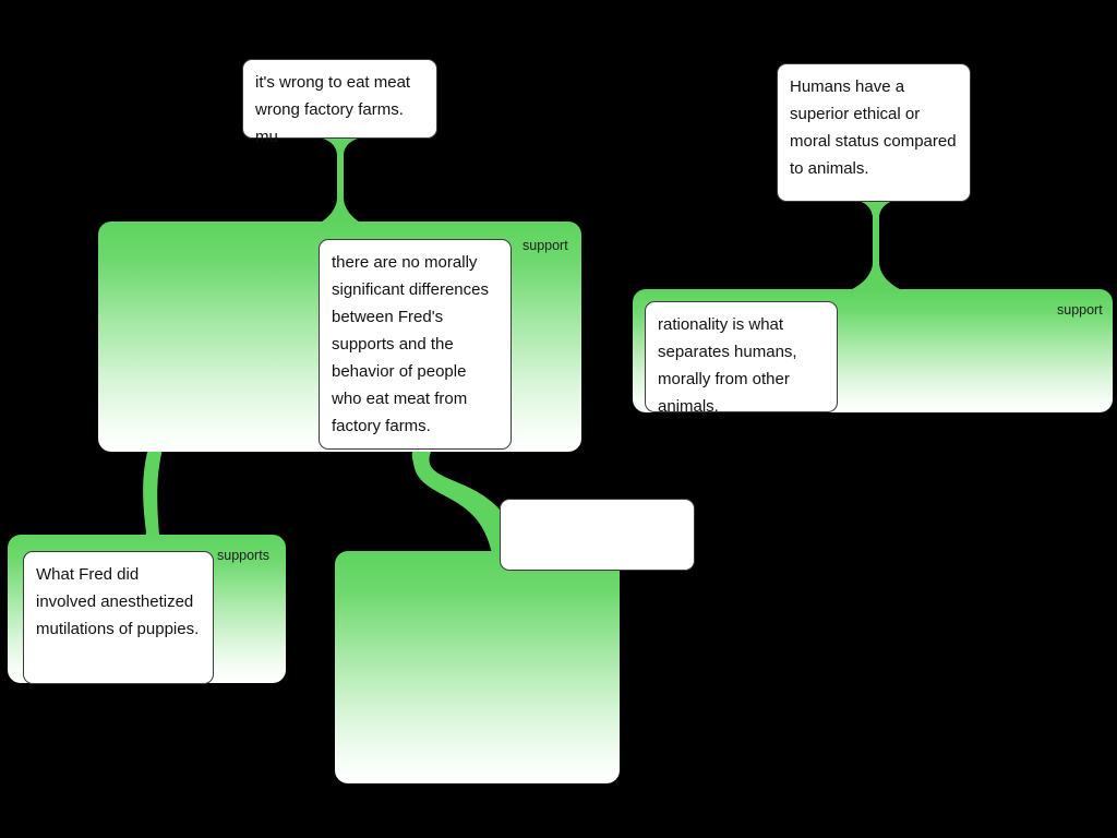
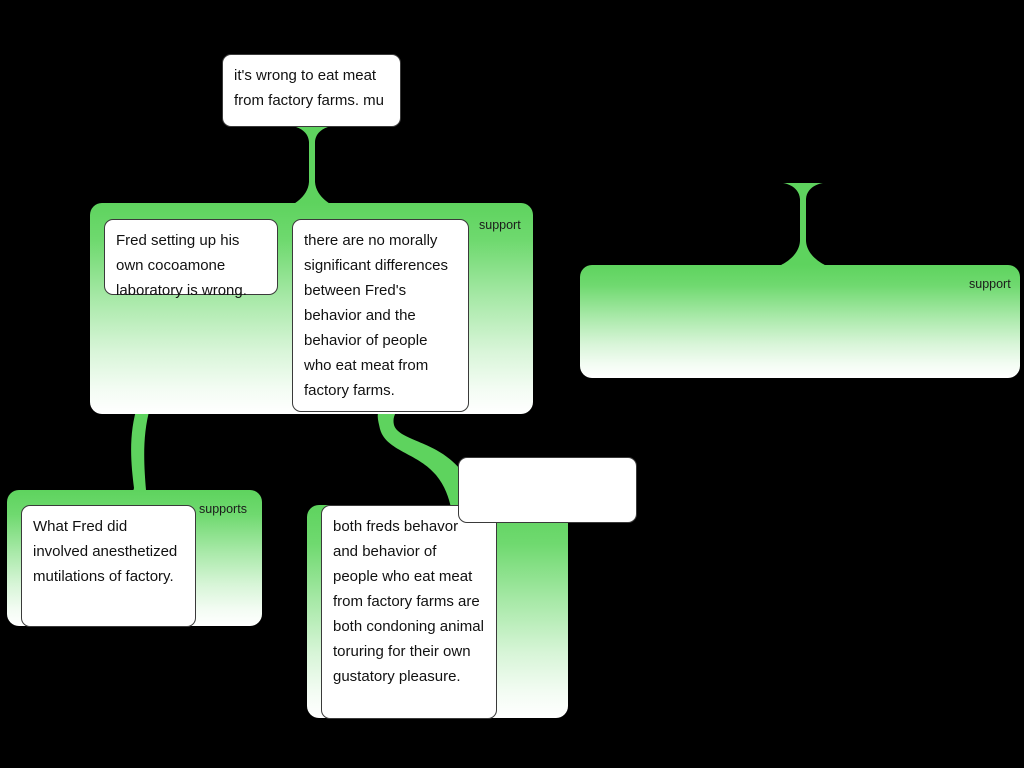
  support
  supports
- it's wrong to eat meat wrong factory farms. mu
+ it's wrong to eat meat from factory farms. mu
+ Fred setting up his own cocoamone laboratory is wrong.
- there are no morally significant differences between Fred's supports and the behavior of people who eat meat from factory farms.
+ there are no morally significant differences between Fred's behavior and the behavior of people who eat meat from factory farms.
- What Fred did involved anesthetized mutilations of puppies.
+ What Fred did involved anesthetized mutilations of factory.
+ both freds behavor and behavior of people who eat meat from factory farms are both condoning animal toruring for their own gustatory pleasure.
  support
- Humans have a superior ethical or moral status compared to animals.
- rationality is what separates humans, morally from other animals.
